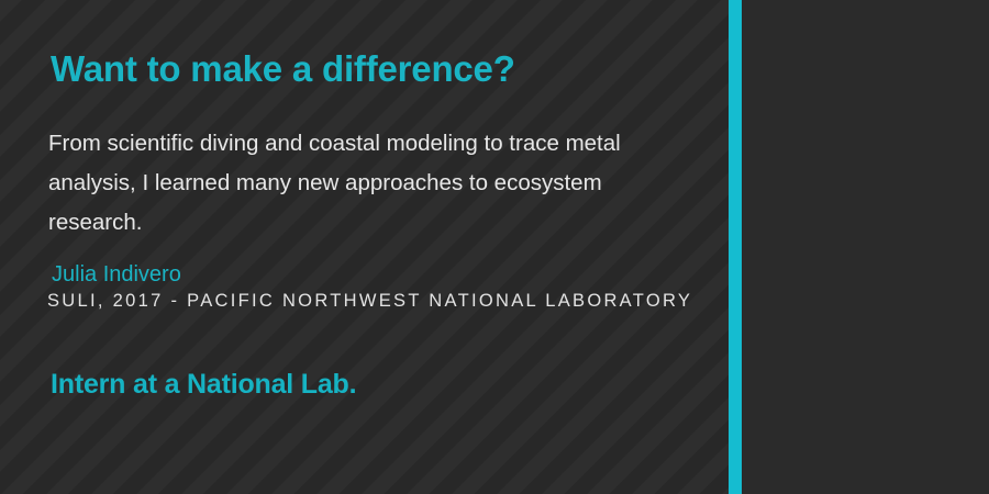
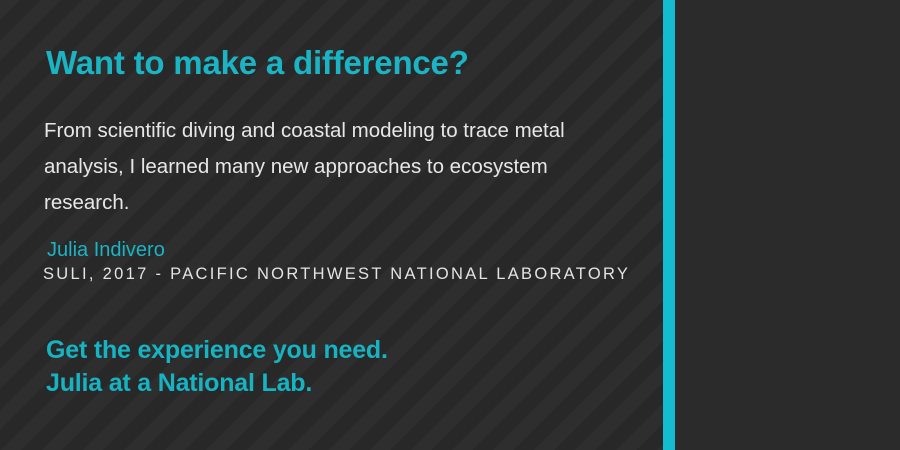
  Want to make a difference?
  From scientific diving and coastal modeling to trace metal analysis, I learned many new approaches to ecosystem research.
  Julia Indivero
  SULI, 2017 - PACIFIC NORTHWEST NATIONAL LABORATORY
+ Get the experience you need.
- Intern at a National Lab.
+ Julia at a National Lab.
